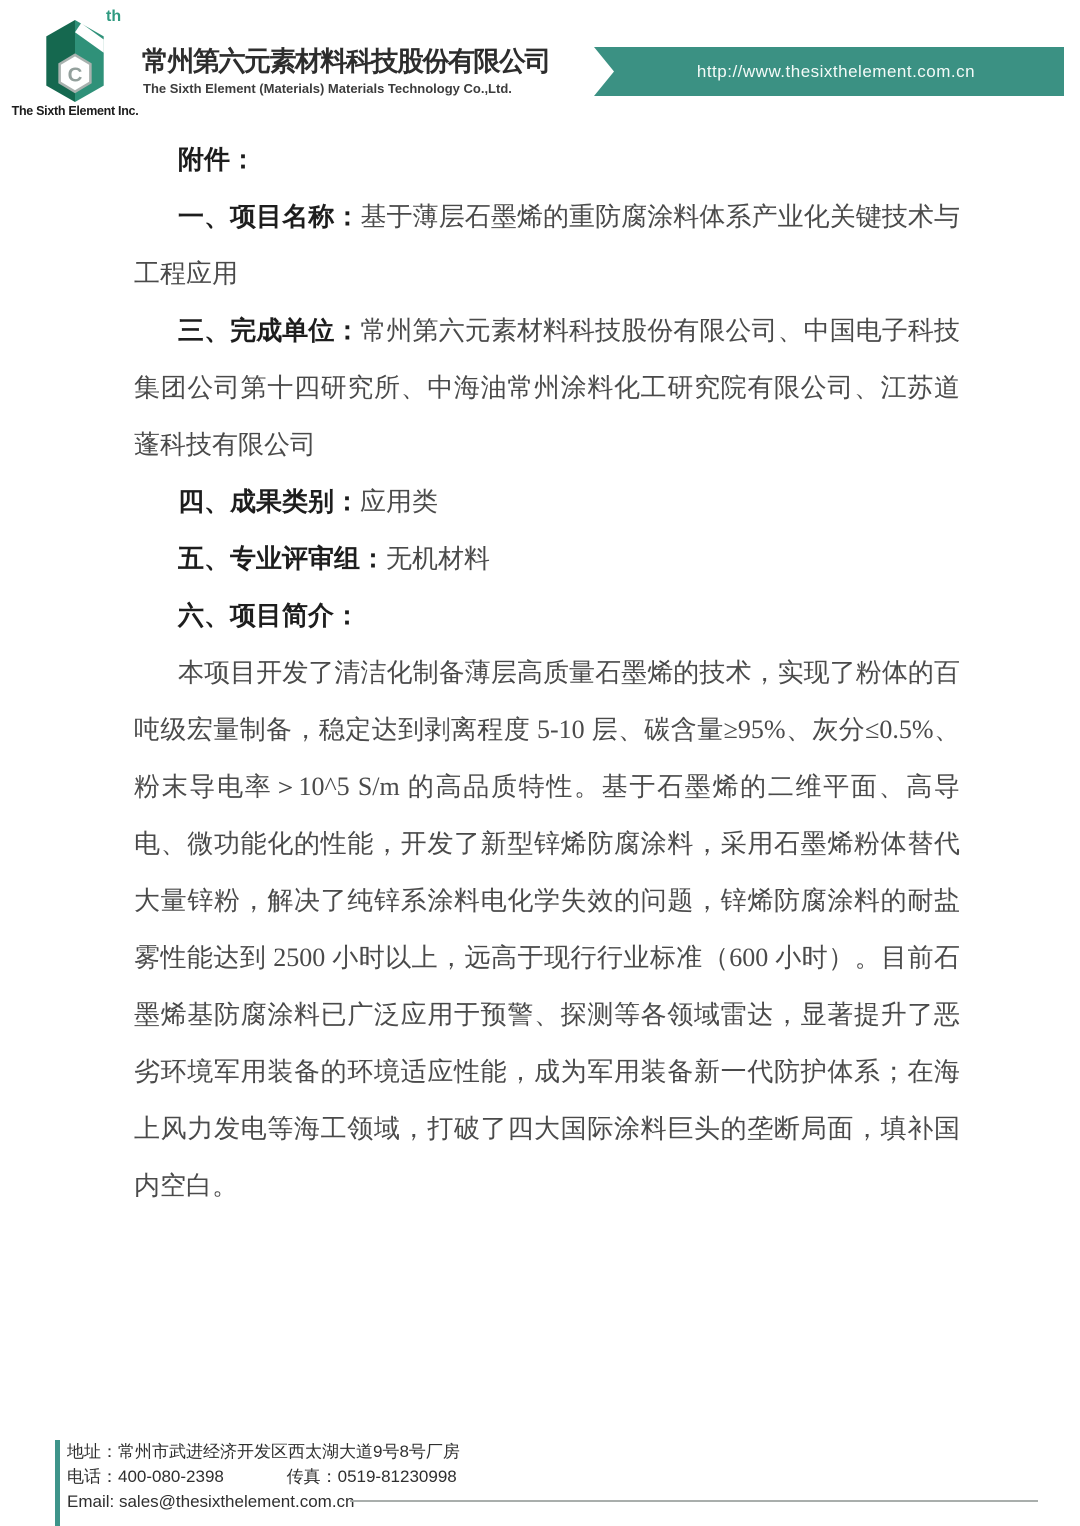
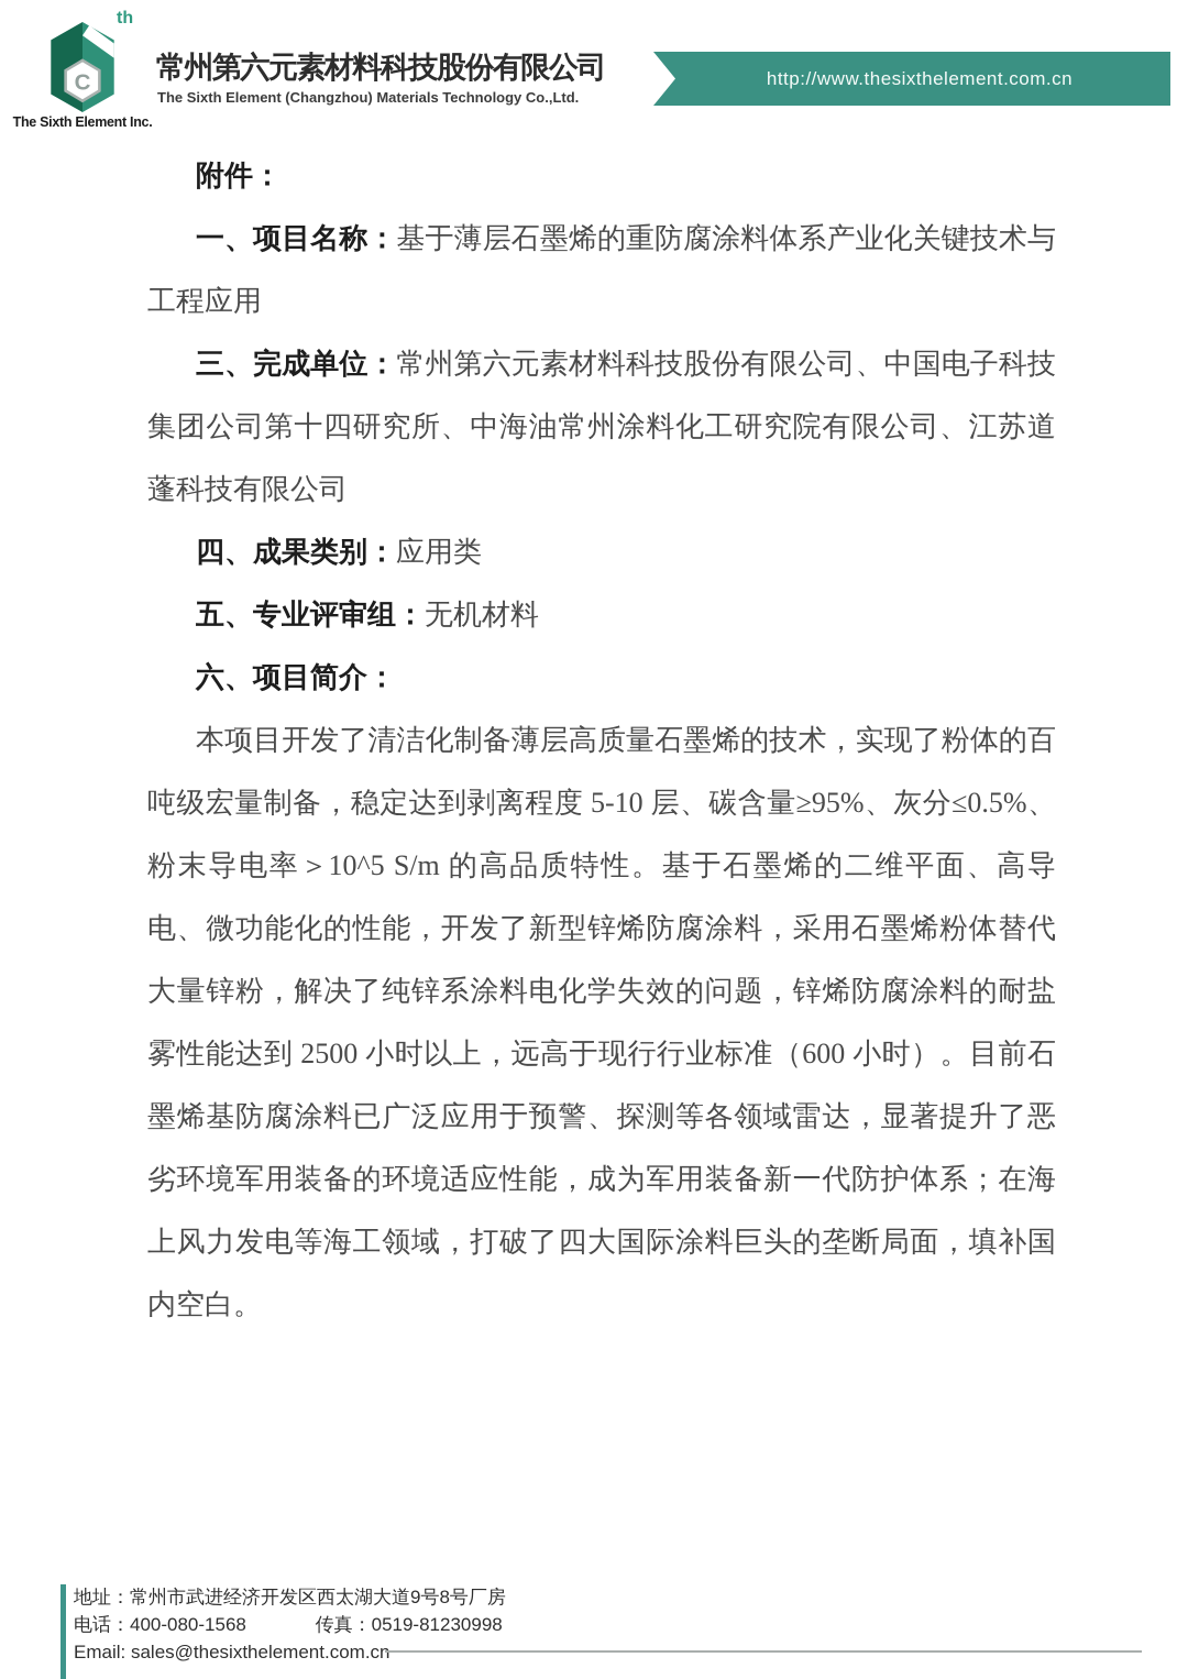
  C
  th
  The Sixth Element Inc.
  常州第六元素材料科技股份有限公司
- The Sixth Element (Materials) Materials Technology Co.,Ltd.
+ The Sixth Element (Changzhou) Materials Technology Co.,Ltd.
  http://www.thesixthelement.com.cn
  附件：
  一、项目名称：基于薄层石墨烯的重防腐涂料体系产业化关键技术与工程应用
  三、完成单位：常州第六元素材料科技股份有限公司、中国电子科技集团公司第十四研究所、中海油常州涂料化工研究院有限公司、江苏道蓬科技有限公司
  四、成果类别：应用类
  五、专业评审组：无机材料
  六、项目简介：
  本项目开发了清洁化制备薄层高质量石墨烯的技术，实现了粉体的百吨级宏量制备，稳定达到剥离程度 5-10 层、碳含量≥95%、灰分≤0.5%、粉末导电率＞10^5 S/m 的高品质特性。基于石墨烯的二维平面、高导电、微功能化的性能，开发了新型锌烯防腐涂料，采用石墨烯粉体替代大量锌粉，解决了纯锌系涂料电化学失效的问题，锌烯防腐涂料的耐盐雾性能达到 2500 小时以上，远高于现行行业标准（600 小时）。目前石墨烯基防腐涂料已广泛应用于预警、探测等各领域雷达，显著提升了恶劣环境军用装备的环境适应性能，成为军用装备新一代防护体系；在海上风力发电等海工领域，打破了四大国际涂料巨头的垄断局面，填补国内空白。
  地址：常州市武进经济开发区西太湖大道9号8号厂房
- 电话：400-080-2398 传真：0519-81230998
+ 电话：400-080-1568 传真：0519-81230998
  Email: sales@thesixthelement.com.c
